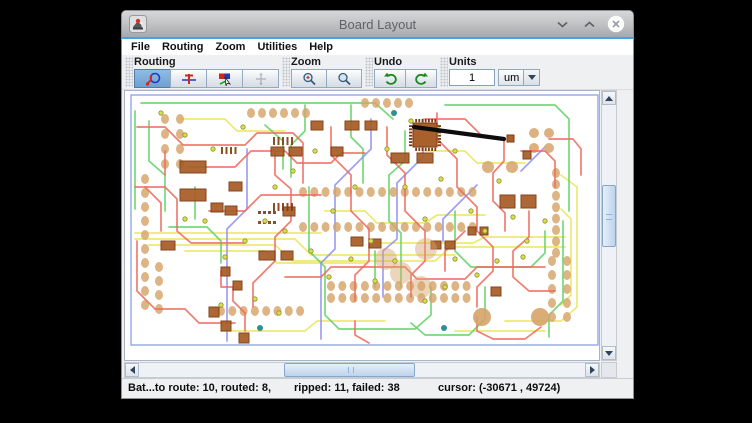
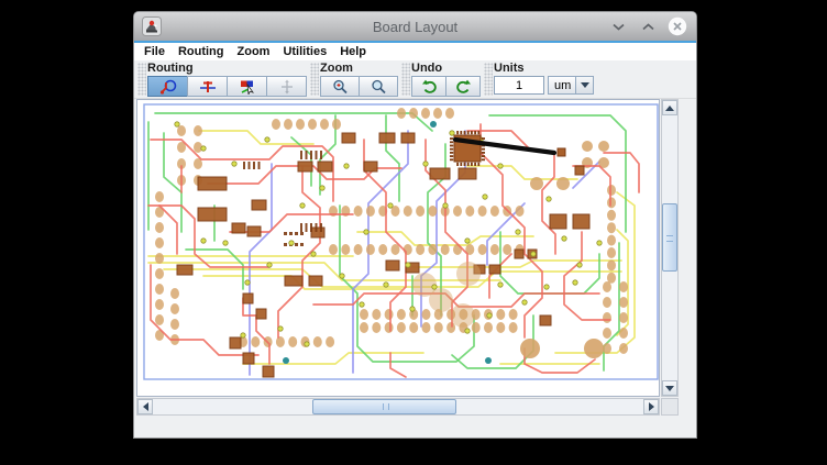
  Board Layout
  File
  Routing
  Zoom
  Utilities
  Help
  Routing
  Zoom
  Undo
  Units
  1
  um
- Bat...to route: 10, routed: 8,
- ripped: 11, failed: 38
- cursor: (-30671 , 49724)
